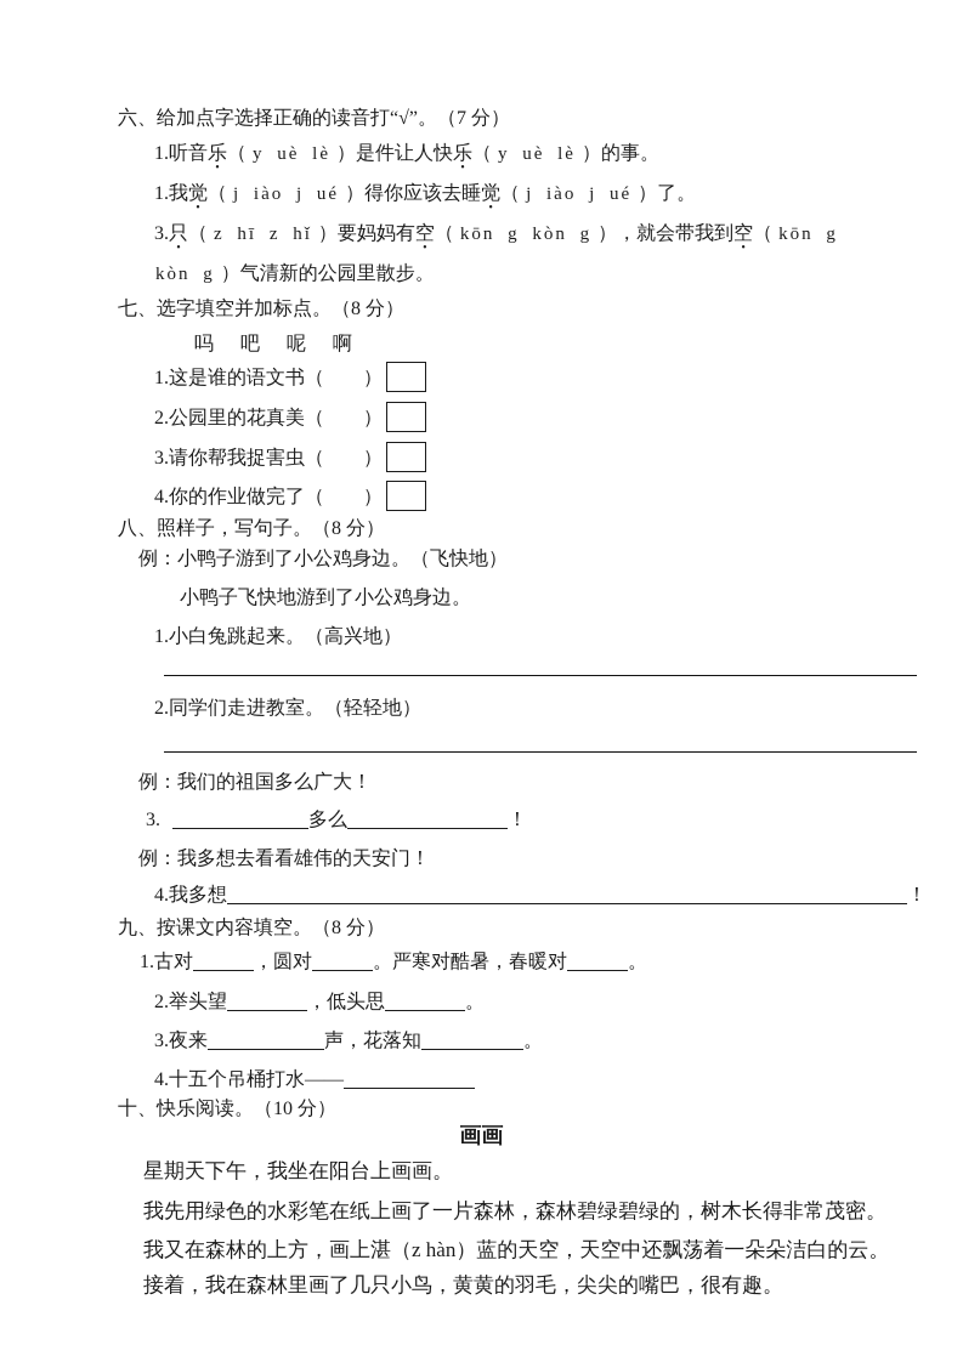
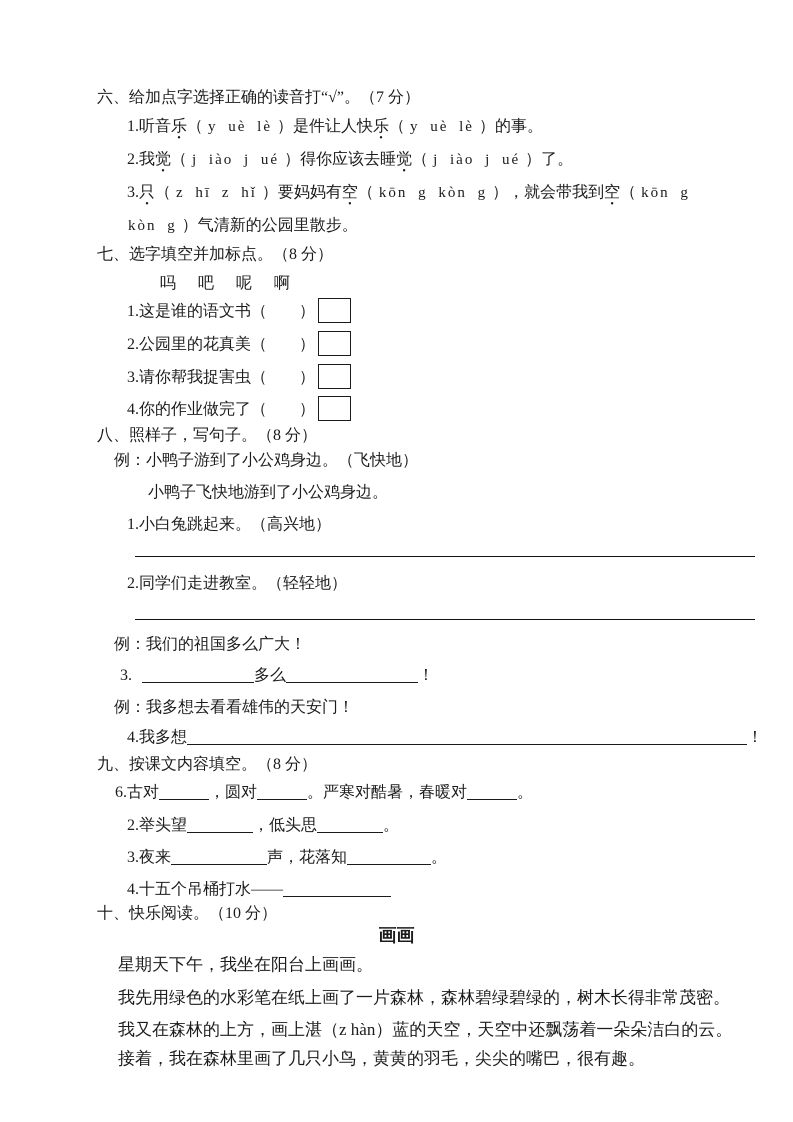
  六、给加点字选择正确的读音打“√”。（7 分）
  1.听音乐（ y uè lè ）是件让人快乐（ y uè lè ）的事。
- 1.我觉（ j iào j ué ）得你应该去睡觉（ j iào j ué ）了。
+ 2.我觉（ j iào j ué ）得你应该去睡觉（ j iào j ué ）了。
  3.只（ z hī z hǐ ）要妈妈有空（ kōn g kòn g ），就会带我到空（ kōn g
  kòn g ）气清新的公园里散步。
  七、选字填空并加标点。（8 分）
  吗 吧 呢 啊
  1.这是谁的语文书（ ）
  2.公园里的花真美（ ）
  3.请你帮我捉害虫（ ）
  4.你的作业做完了（ ）
  八、照样子，写句子。（8 分）
  例：小鸭子游到了小公鸡身边。（飞快地）
  小鸭子飞快地游到了小公鸡身边。
  1.小白兔跳起来。（高兴地）
  2.同学们走进教室。（轻轻地）
  例：我们的祖国多么广大！
  3. 多么 ！
  例：我多想去看看雄伟的天安门！
  4.我多想 ！
  九、按课文内容填空。（8 分）
- 1.古对 ，圆对 。严寒对酷暑，春暖对 。
+ 6.古对 ，圆对 。严寒对酷暑，春暖对 。
  2.举头望 ，低头思 。
  3.夜来 声，花落知 。
  4.十五个吊桶打水——
  十、快乐阅读。（10 分）
  画画
  星期天下午，我坐在阳台上画画。
  我先用绿色的水彩笔在纸上画了一片森林，森林碧绿碧绿的，树木长得非常茂密。
  我又在森林的上方，画上湛（z hàn）蓝的天空，天空中还飘荡着一朵朵洁白的云。
  接着，我在森林里画了几只小鸟，黄黄的羽毛，尖尖的嘴巴，很有趣。
